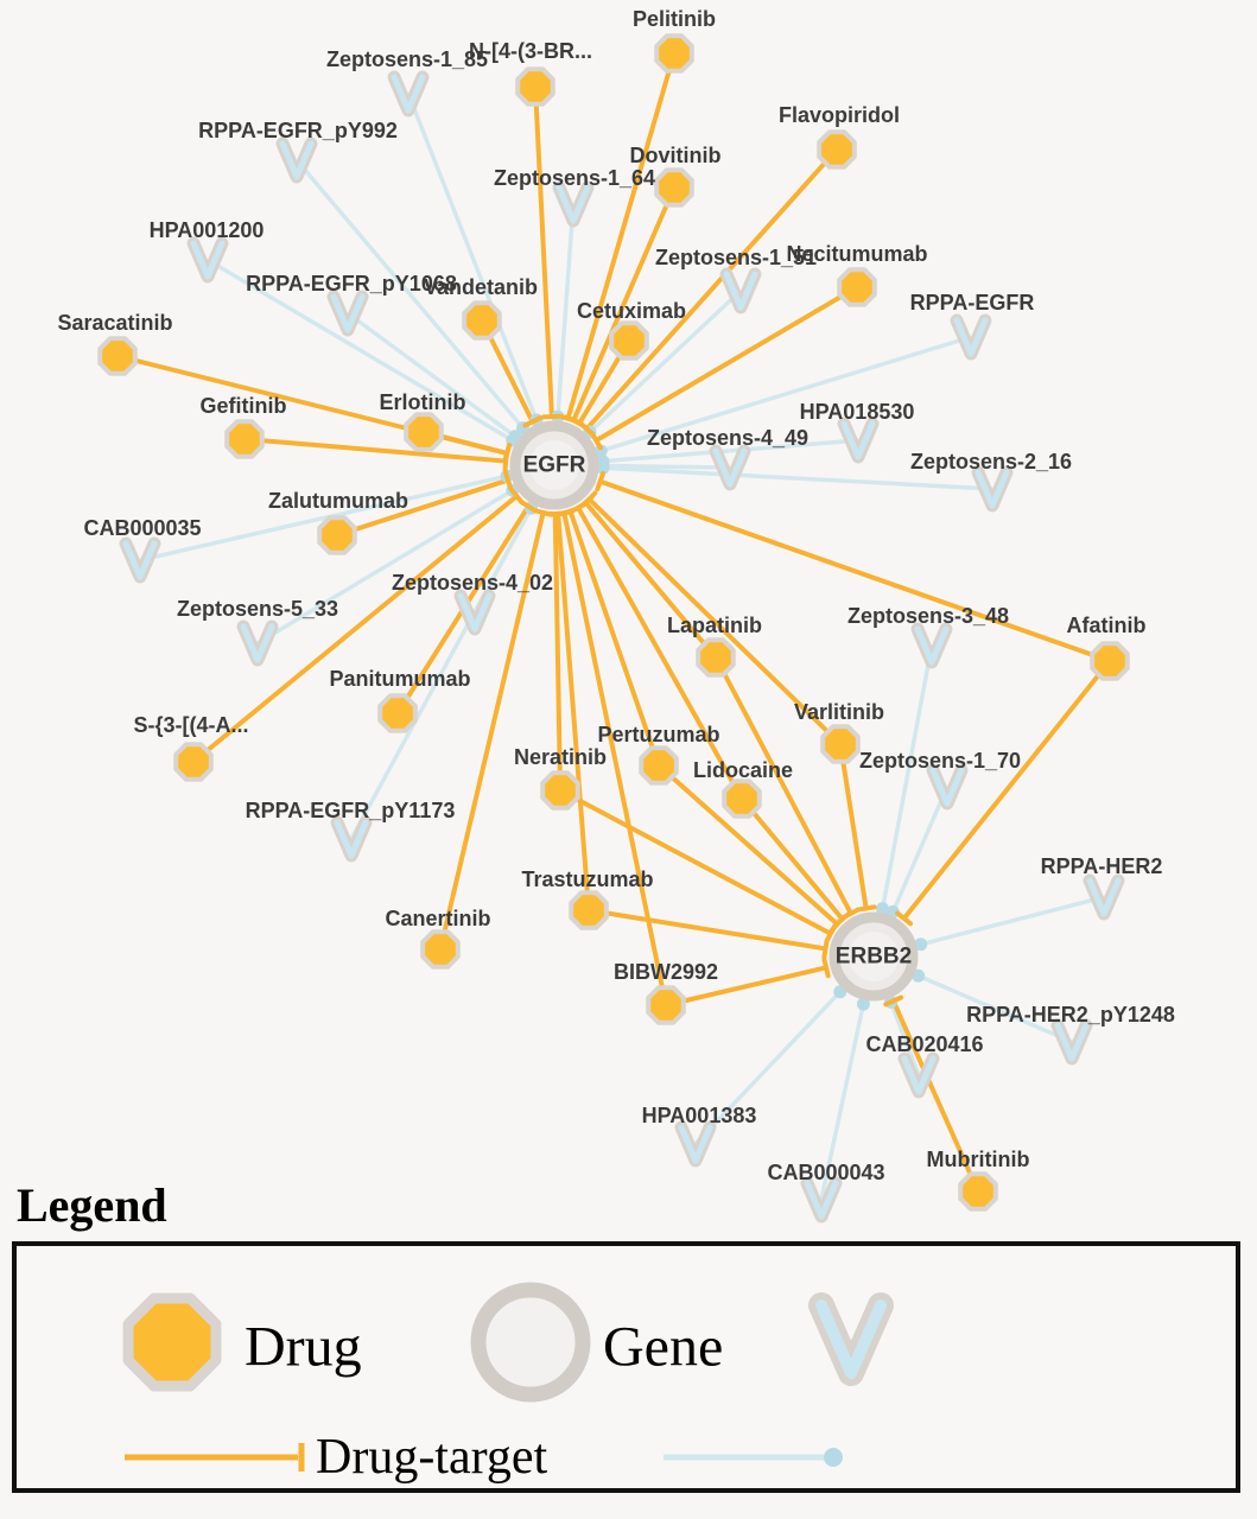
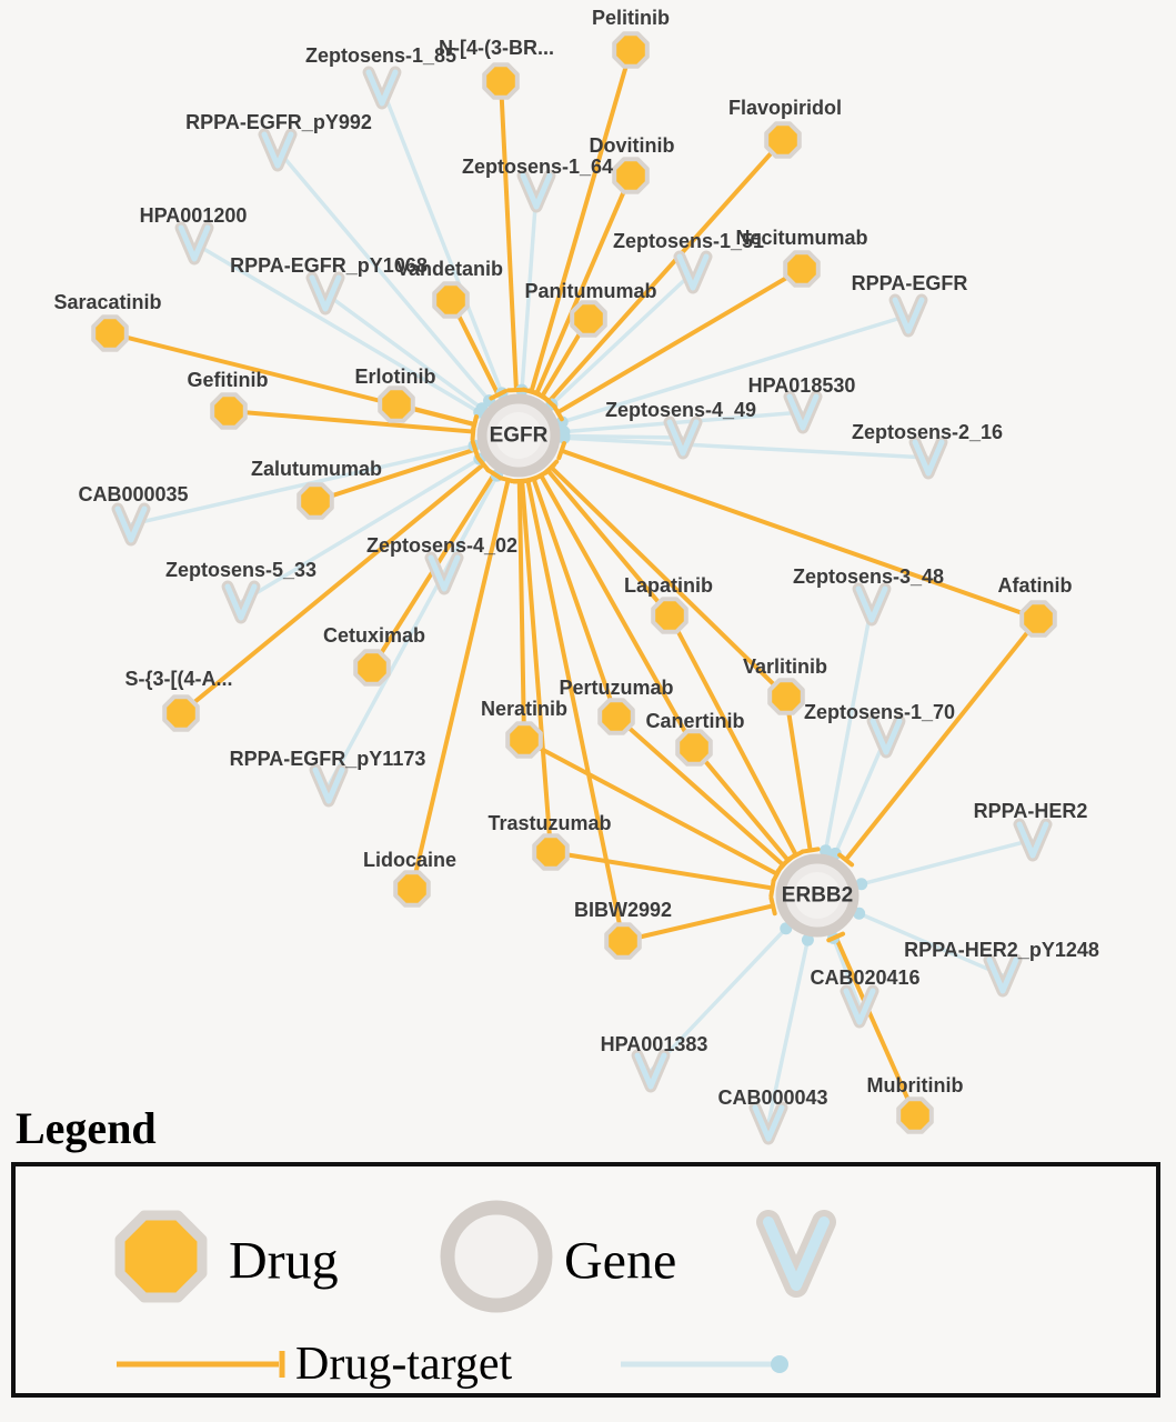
  EGFR
  ERBB2
  Pelitinib
  N-[4-(3-BR...
  Flavopiridol
  Dovitinib
  Necitumumab
  Vandetanib
- Cetuximab
+ Panitumumab
  Saracatinib
  Gefitinib
  Erlotinib
  Zalutumumab
- Panitumumab
+ Cetuximab
  S-{3-[(4-A...
  Lapatinib
  Varlitinib
  Afatinib
  Neratinib
  Pertuzumab
- Lidocaine
+ Canertinib
  Trastuzumab
- Canertinib
+ Lidocaine
  BIBW2992
  Mubritinib
  Zeptosens-1_85
  RPPA-EGFR_pY992
  HPA001200
  RPPA-EGFR_pY1068
  Zeptosens-1_64
  Zeptosens-1_51
  RPPA-EGFR
  Zeptosens-4_49
  HPA018530
  Zeptosens-2_16
  CAB000035
  Zeptosens-5_33
  Zeptosens-4_02
  RPPA-EGFR_pY1173
  Zeptosens-3_48
  Zeptosens-1_70
  RPPA-HER2
  RPPA-HER2_pY1248
  CAB020416
  HPA001383
  CAB000043
  Legend
  Drug
  Gene
  Drug-target
